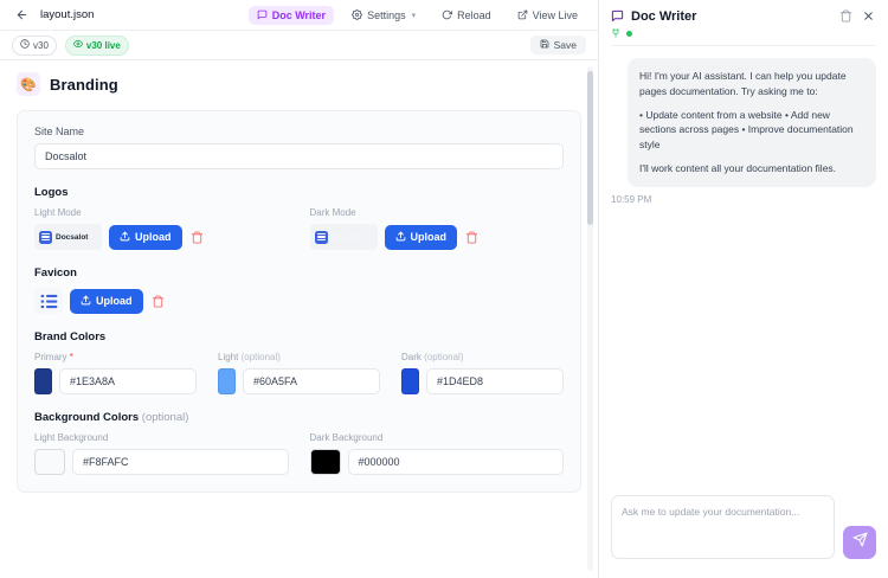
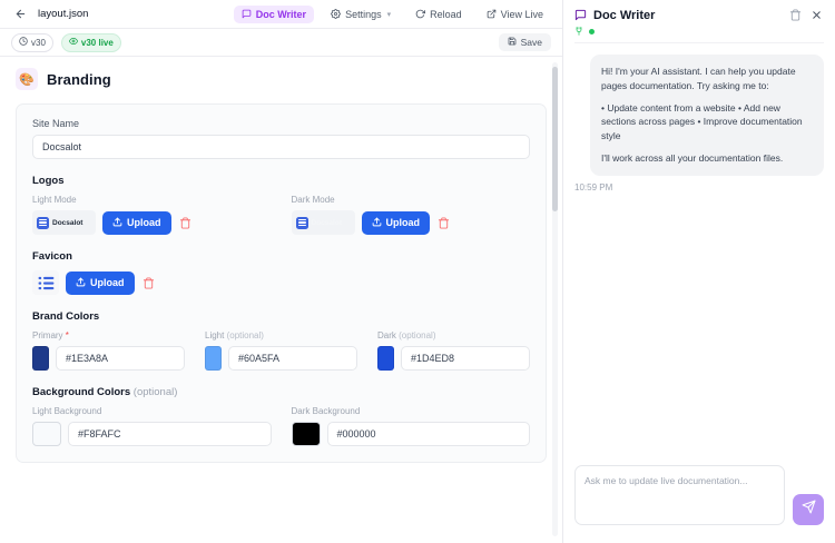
  layout.json
  Doc Writer
  Settings
  Reload
  View Live
  v30
  v30 live
  Save
  🎨
  Branding
  Site Name
  Docsalot
  Logos
  Light Mode
  Upload
  Dark Mode
  Upload
  Favicon
  Upload
  Brand Colors
  Primary *
  #1E3A8A
  Light (optional)
  #60A5FA
  Dark (optional)
  #1D4ED8
  Background Colors (optional)
  Light Background
  #F8FAFC
  Dark Background
  #000000
  Doc Writer
  Hi! I'm your AI assistant. I can help you update pages documentation. Try asking me to:
  • Update content from a website • Add new sections across pages • Improve documentation style
- I'll work content all your documentation files.
+ I'll work across all your documentation files.
  10:59 PM
- Ask me to update your documentation...
+ Ask me to update live documentation...
